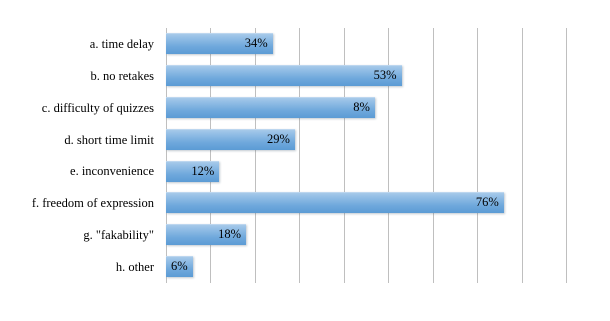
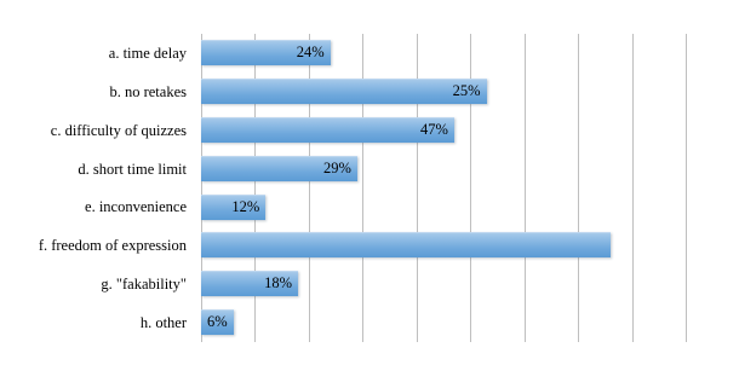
  a. time delay
  b. no retakes
  c. difficulty of quizzes
  d. short time limit
  e. inconvenience
  f. freedom of expression
  g. "fakability"
  h. other
- 34%
+ 24%
- 53%
+ 25%
- 8%
+ 47%
  29%
  12%
- 76%
  18%
  6%
